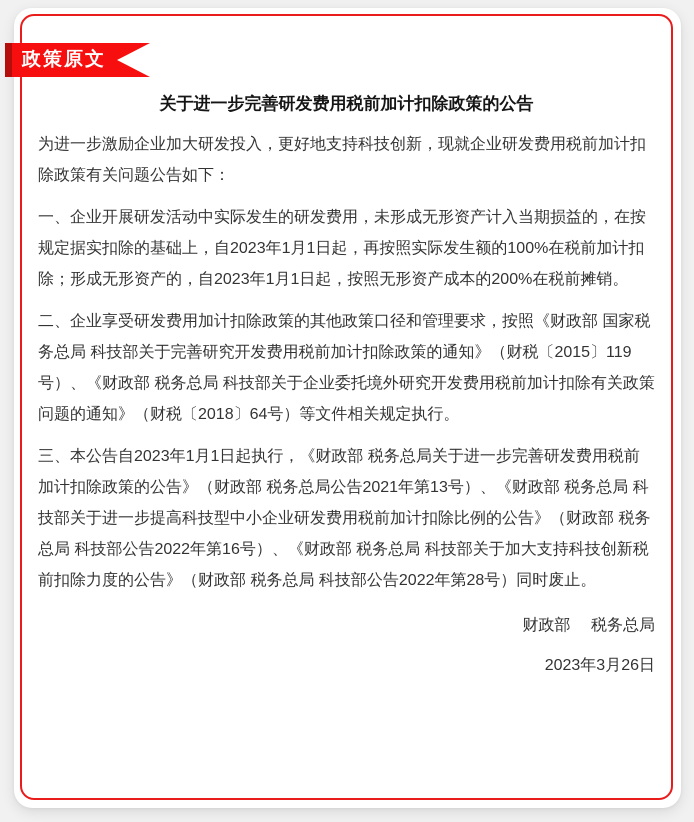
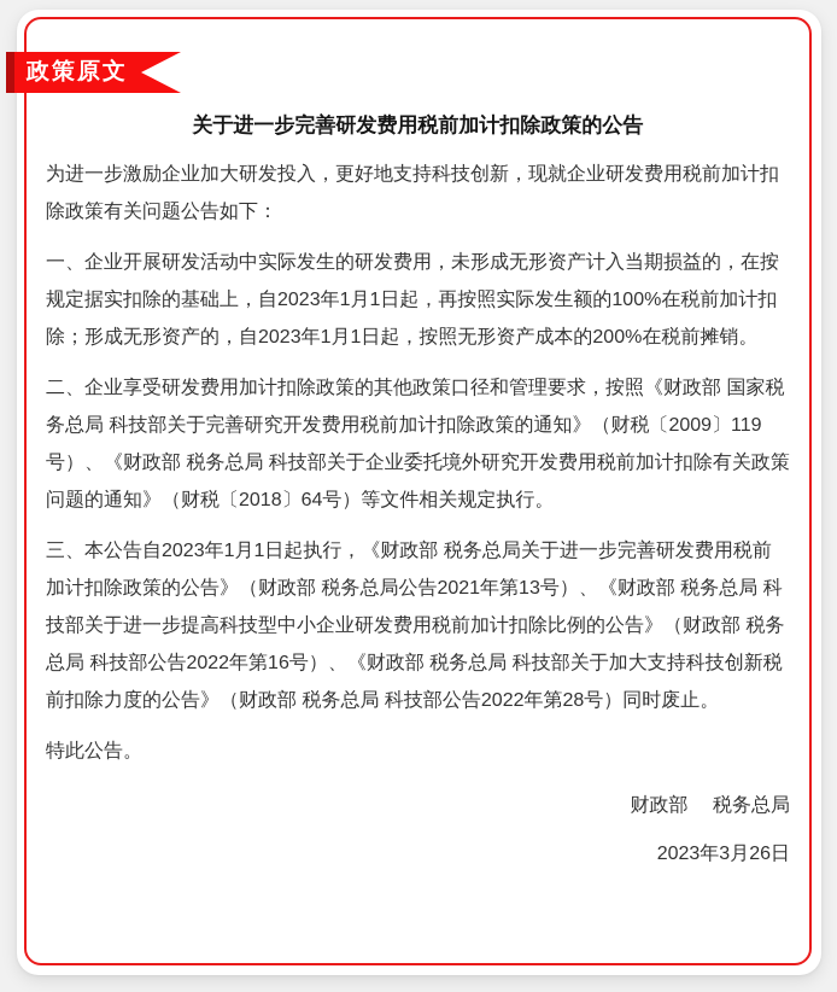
  政策原文
  关于进一步完善研发费用税前加计扣除政策的公告
  为进一步激励企业加大研发投入，更好地支持科技创新，现就企业研发费用税前加计扣除政策有关问题公告如下：
  一、企业开展研发活动中实际发生的研发费用，未形成无形资产计入当期损益的，在按规定据实扣除的基础上，自2023年1月1日起，再按照实际发生额的100%在税前加计扣除；形成无形资产的，自2023年1月1日起，按照无形资产成本的200%在税前摊销。
- 二、企业享受研发费用加计扣除政策的其他政策口径和管理要求，按照《财政部 国家税务总局 科技部关于完善研究开发费用税前加计扣除政策的通知》（财税〔2015〕119号）、《财政部 税务总局 科技部关于企业委托境外研究开发费用税前加计扣除有关政策问题的通知》（财税〔2018〕64号）等文件相关规定执行。
+ 二、企业享受研发费用加计扣除政策的其他政策口径和管理要求，按照《财政部 国家税务总局 科技部关于完善研究开发费用税前加计扣除政策的通知》（财税〔2009〕119号）、《财政部 税务总局 科技部关于企业委托境外研究开发费用税前加计扣除有关政策问题的通知》（财税〔2018〕64号）等文件相关规定执行。
  三、本公告自2023年1月1日起执行，《财政部 税务总局关于进一步完善研发费用税前加计扣除政策的公告》（财政部 税务总局公告2021年第13号）、《财政部 税务总局 科技部关于进一步提高科技型中小企业研发费用税前加计扣除比例的公告》（财政部 税务总局 科技部公告2022年第16号）、《财政部 税务总局 科技部关于加大支持科技创新税前扣除力度的公告》（财政部 税务总局 科技部公告2022年第28号）同时废止。
+ 特此公告。
  财政部 税务总局
  2023年3月26日
